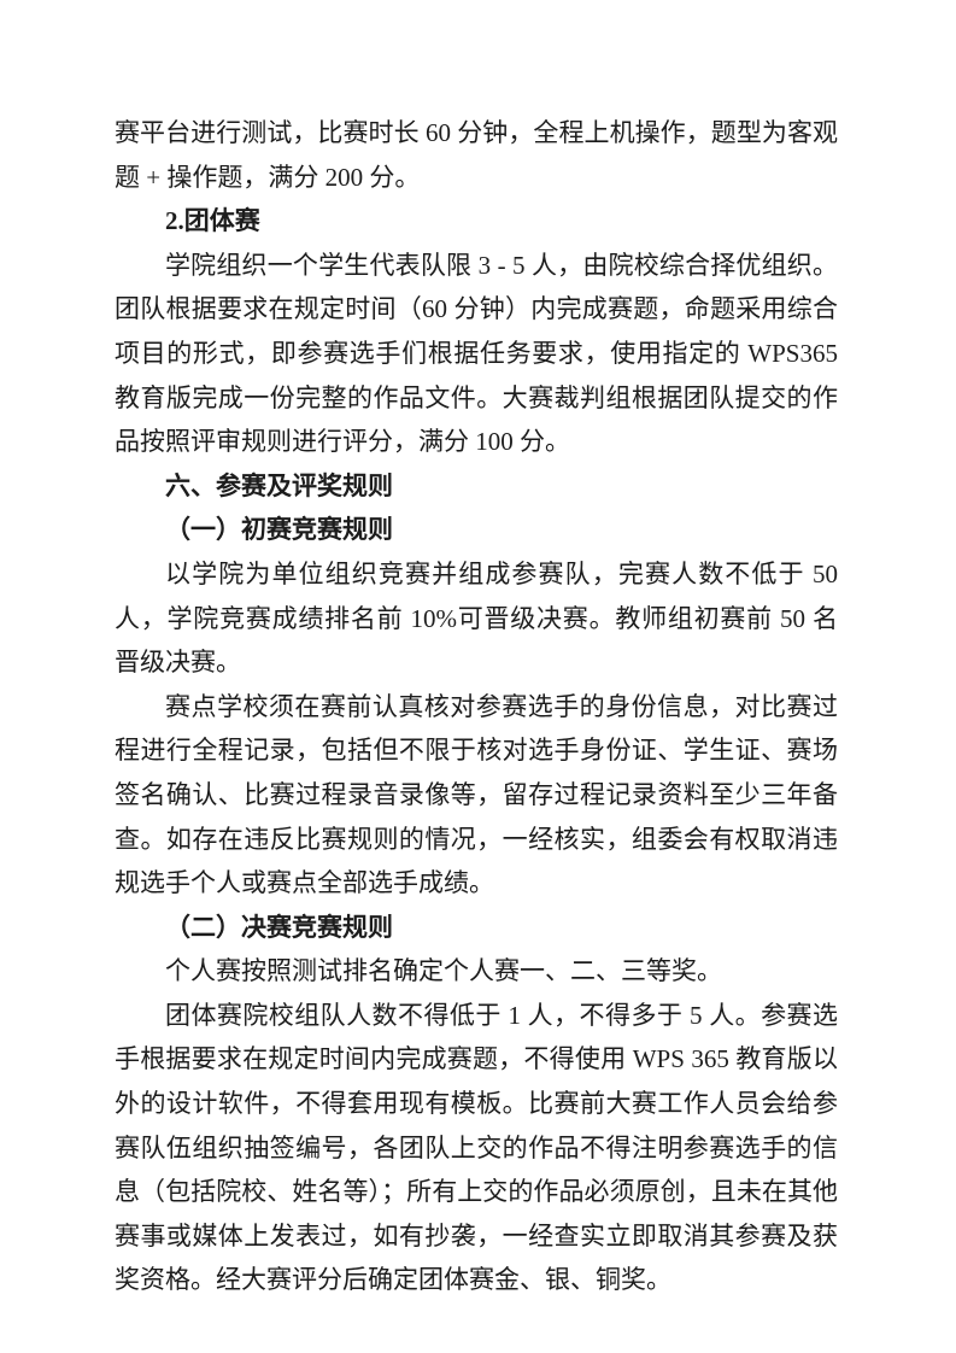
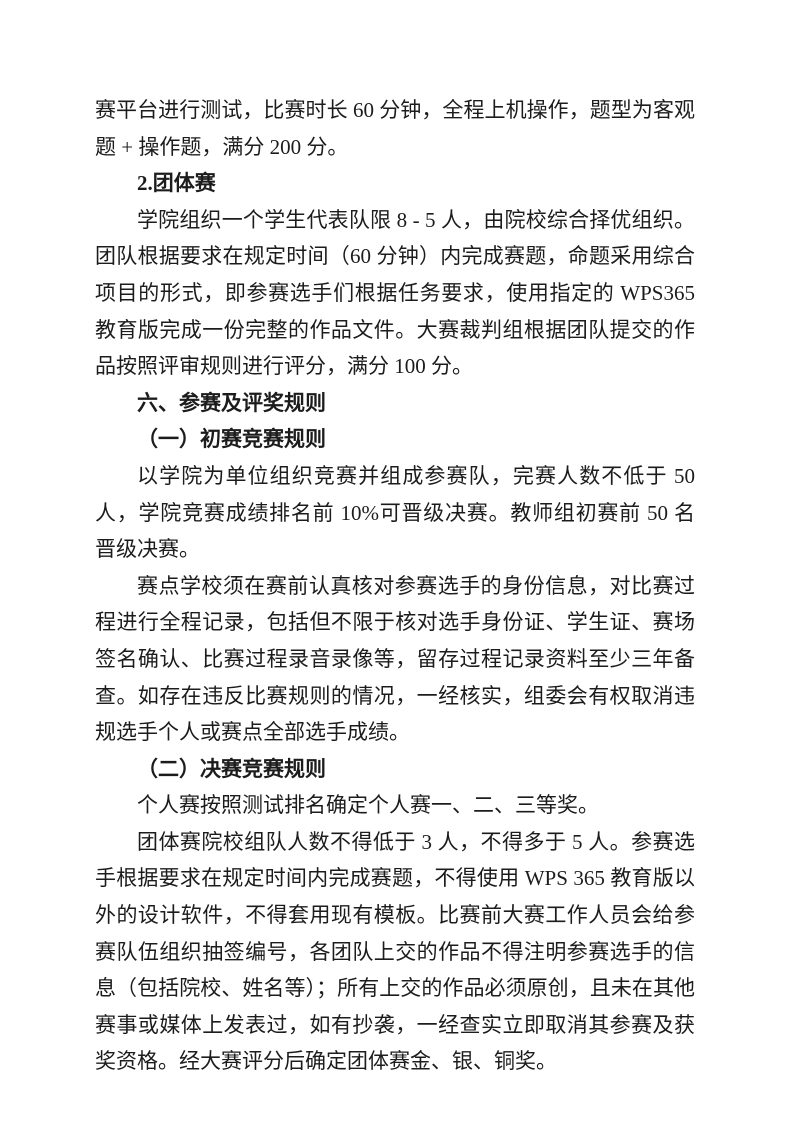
  赛平台进行测试，比赛时长 60 分钟，全程上机操作，题型为客观题 + 操作题，满分 200 分。
  2.团体赛
- 学院组织一个学生代表队限 3 - 5 人，由院校综合择优组织。团队根据要求在规定时间（60 分钟）内完成赛题，命题采用综合项目的形式，即参赛选手们根据任务要求，使用指定的 WPS365 教育版完成一份完整的作品文件。大赛裁判组根据团队提交的作品按照评审规则进行评分，满分 100 分。
+ 学院组织一个学生代表队限 8 - 5 人，由院校综合择优组织。团队根据要求在规定时间（60 分钟）内完成赛题，命题采用综合项目的形式，即参赛选手们根据任务要求，使用指定的 WPS365 教育版完成一份完整的作品文件。大赛裁判组根据团队提交的作品按照评审规则进行评分，满分 100 分。
  六、参赛及评奖规则
  （一）初赛竞赛规则
  以学院为单位组织竞赛并组成参赛队，完赛人数不低于 50 人，学院竞赛成绩排名前 10%可晋级决赛。教师组初赛前 50 名晋级决赛。
  赛点学校须在赛前认真核对参赛选手的身份信息，对比赛过程进行全程记录，包括但不限于核对选手身份证、学生证、赛场签名确认、比赛过程录音录像等，留存过程记录资料至少三年备查。如存在违反比赛规则的情况，一经核实，组委会有权取消违规选手个人或赛点全部选手成绩。
  （二）决赛竞赛规则
  个人赛按照测试排名确定个人赛一、二、三等奖。
- 团体赛院校组队人数不得低于 1 人，不得多于 5 人。参赛选手根据要求在规定时间内完成赛题，不得使用 WPS 365 教育版以外的设计软件，不得套用现有模板。比赛前大赛工作人员会给参赛队伍组织抽签编号，各团队上交的作品不得注明参赛选手的信息（包括院校、姓名等）；所有上交的作品必须原创，且未在其他赛事或媒体上发表过，如有抄袭，一经查实立即取消其参赛及获奖资格。经大赛评分后确定团体赛金、银、铜奖。
+ 团体赛院校组队人数不得低于 3 人，不得多于 5 人。参赛选手根据要求在规定时间内完成赛题，不得使用 WPS 365 教育版以外的设计软件，不得套用现有模板。比赛前大赛工作人员会给参赛队伍组织抽签编号，各团队上交的作品不得注明参赛选手的信息（包括院校、姓名等）；所有上交的作品必须原创，且未在其他赛事或媒体上发表过，如有抄袭，一经查实立即取消其参赛及获奖资格。经大赛评分后确定团体赛金、银、铜奖。
